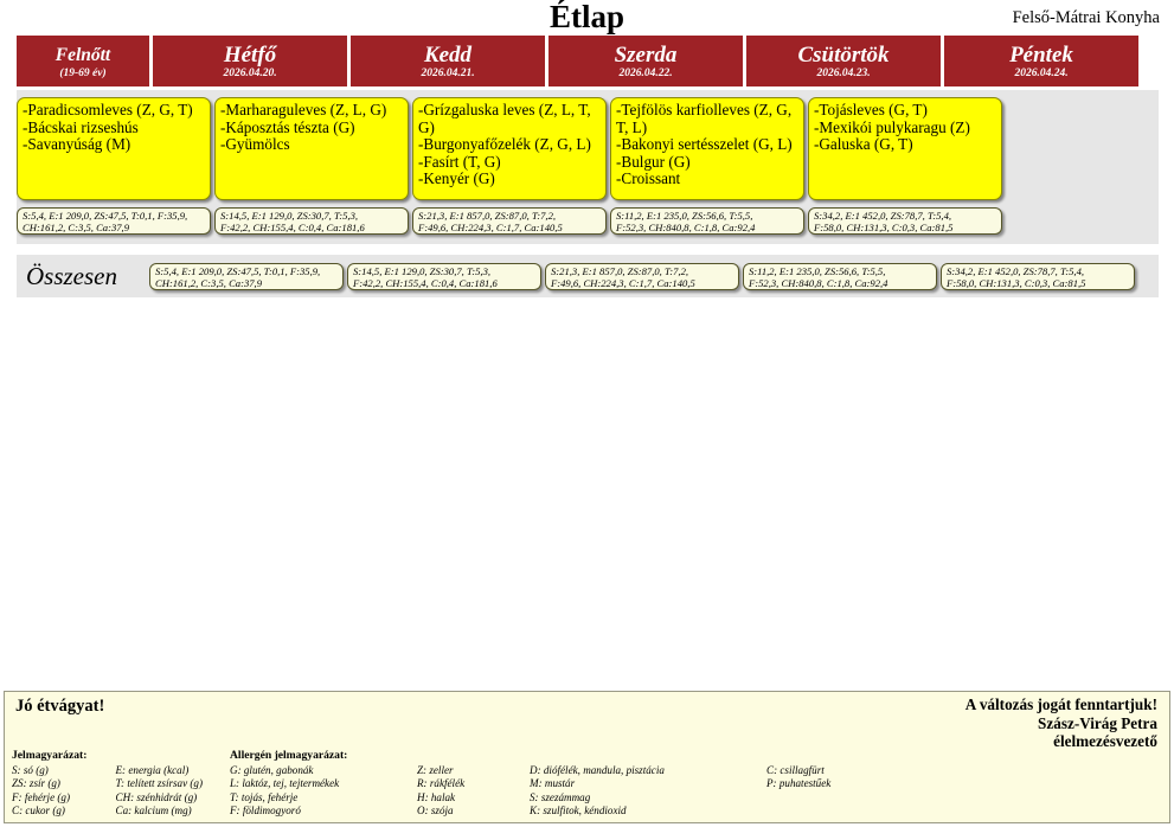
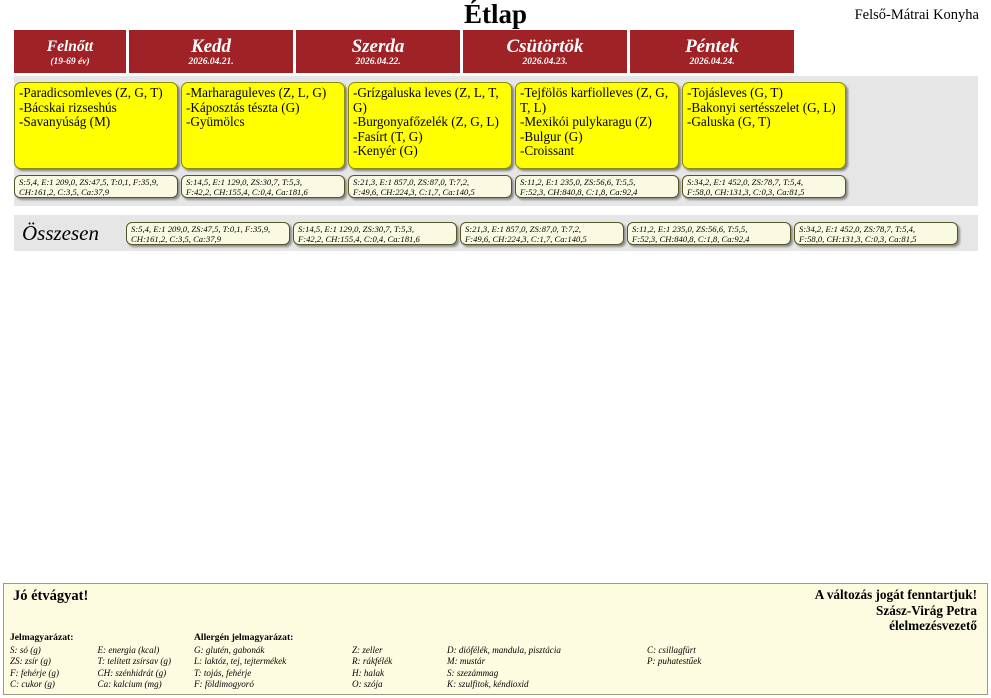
  Étlap
  Felső-Mátrai Konyha
  Felnőtt
  (19-69 év)
- Hétfő
- 2026.04.20.
  Kedd
  2026.04.21.
  Szerda
  2026.04.22.
  Csütörtök
  2026.04.23.
  Péntek
  2026.04.24.
  -Paradicsomleves (Z, G, T)
  -Bácskai rizseshús
  -Savanyúság (M)
  S:5,4, E:1 209,0, ZS:47,5, T:0,1, F:35,9,
  CH:161,2, C:3,5, Ca:37,9
  -Marharaguleves (Z, L, G)
  -Káposztás tészta (G)
  -Gyümölcs
  S:14,5, E:1 129,0, ZS:30,7, T:5,3,
  F:42,2, CH:155,4, C:0,4, Ca:181,6
  -Grízgaluska leves (Z, L, T, G)
  -Burgonyafőzelék (Z, G, L)
  -Fasírt (T, G)
  -Kenyér (G)
  S:21,3, E:1 857,0, ZS:87,0, T:7,2,
  F:49,6, CH:224,3, C:1,7, Ca:140,5
  -Tejfölös karfiolleves (Z, G, T, L)
- -Bakonyi sertésszelet (G, L)
+ -Mexikói pulykaragu (Z)
  -Bulgur (G)
  -Croissant
  S:11,2, E:1 235,0, ZS:56,6, T:5,5,
  F:52,3, CH:840,8, C:1,8, Ca:92,4
  -Tojásleves (G, T)
- -Mexikói pulykaragu (Z)
+ -Bakonyi sertésszelet (G, L)
  -Galuska (G, T)
  S:34,2, E:1 452,0, ZS:78,7, T:5,4,
  F:58,0, CH:131,3, C:0,3, Ca:81,5
  Összesen
  S:5,4, E:1 209,0, ZS:47,5, T:0,1, F:35,9,
  CH:161,2, C:3,5, Ca:37,9
  S:14,5, E:1 129,0, ZS:30,7, T:5,3,
  F:42,2, CH:155,4, C:0,4, Ca:181,6
  S:21,3, E:1 857,0, ZS:87,0, T:7,2,
  F:49,6, CH:224,3, C:1,7, Ca:140,5
  S:11,2, E:1 235,0, ZS:56,6, T:5,5,
  F:52,3, CH:840,8, C:1,8, Ca:92,4
  S:34,2, E:1 452,0, ZS:78,7, T:5,4,
  F:58,0, CH:131,3, C:0,3, Ca:81,5
  Jó étvágyat!
  A változás jogát fenntartjuk!
  Szász-Virág Petra
  élelmezésvezető
  Jelmagyarázat:
  S: só (g)
  ZS: zsír (g)
  F: fehérje (g)
  C: cukor (g)
  E: energia (kcal)
  T: telített zsírsav (g)
  CH: szénhidrát (g)
  Ca: kalcium (mg)
  Allergén jelmagyarázat:
  G: glutén, gabonák
  L: laktóz, tej, tejtermékek
  T: tojás, fehérje
  F: földimogyoró
  Z: zeller
  R: rákfélék
  H: halak
  O: szója
  D: diófélék, mandula, pisztácia
  M: mustár
  S: szezámmag
  K: szulfitok, kéndioxid
  C: csillagfürt
  P: puhatestűek
